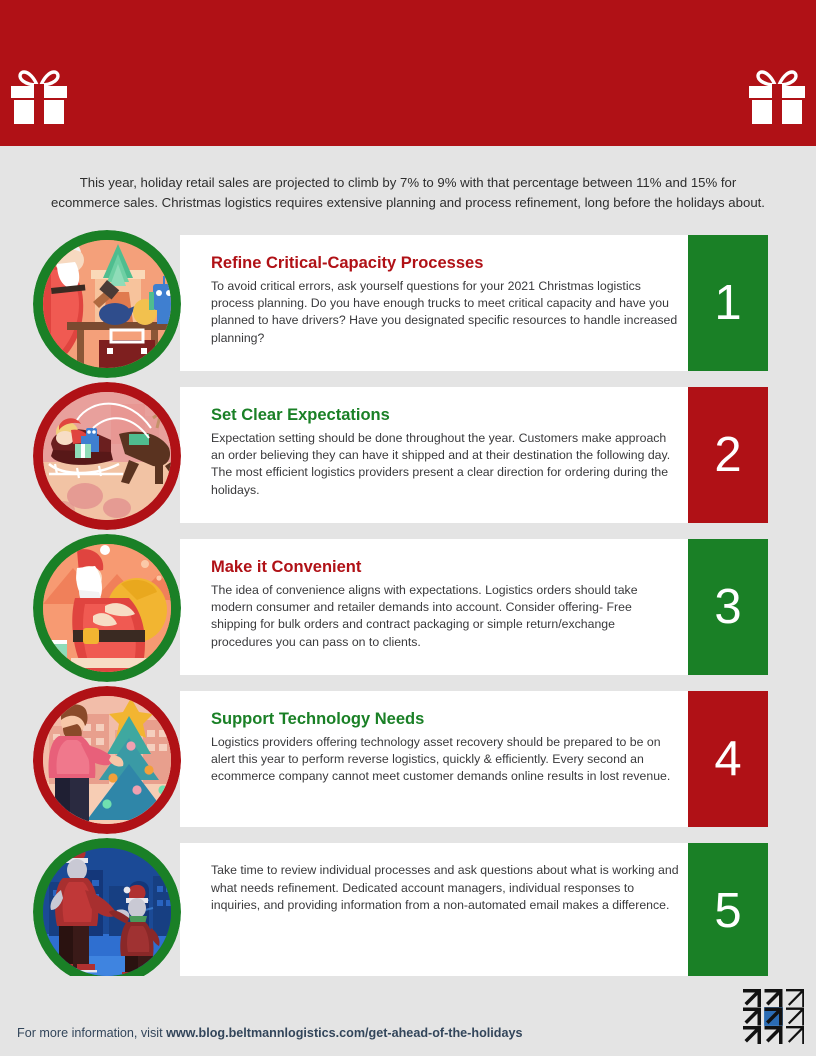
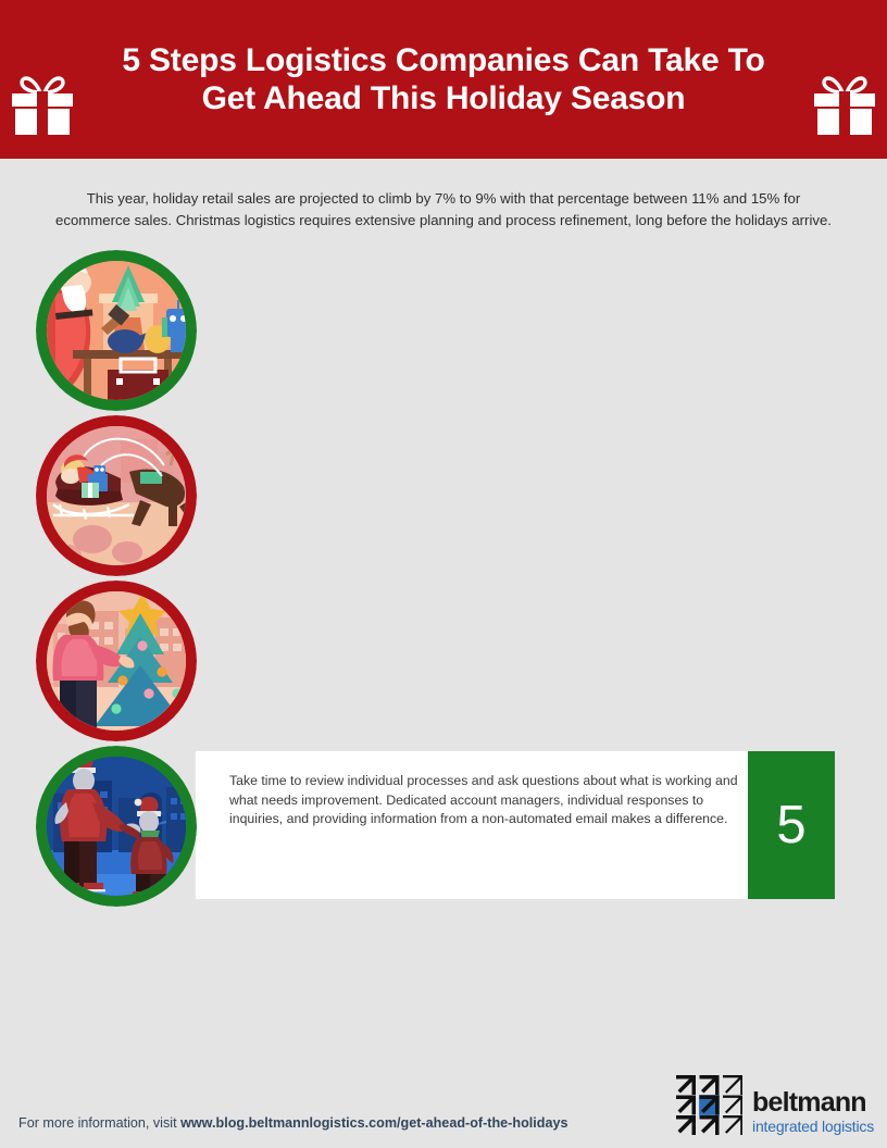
+ 5 Steps Logistics Companies Can Take To Get Ahead This Holiday Season
- This year, holiday retail sales are projected to climb by 7% to 9% with that percentage between 11% and 15% for ecommerce sales. Christmas logistics requires extensive planning and process refinement, long before the holidays about.
+ This year, holiday retail sales are projected to climb by 7% to 9% with that percentage between 11% and 15% for ecommerce sales. Christmas logistics requires extensive planning and process refinement, long before the holidays arrive.
- Refine Critical-Capacity Processes
- To avoid critical errors, ask yourself questions for your 2021 Christmas logistics process planning. Do you have enough trucks to meet critical capacity and have you planned to have drivers? Have you designated specific resources to handle increased planning?
- 1
- Set Clear Expectations
- Expectation setting should be done throughout the year. Customers make approach an order believing they can have it shipped and at their destination the following day. The most efficient logistics providers present a clear direction for ordering during the holidays.
- 2
- Make it Convenient
- The idea of convenience aligns with expectations. Logistics orders should take modern consumer and retailer demands into account. Consider offering- Free shipping for bulk orders and contract packaging or simple return/exchange procedures you can pass on to clients.
- 3
- Support Technology Needs
- Logistics providers offering technology asset recovery should be prepared to be on alert this year to perform reverse logistics, quickly & efficiently. Every second an ecommerce company cannot meet customer demands online results in lost revenue.
- 4
- Take time to review individual processes and ask questions about what is working and what needs refinement. Dedicated account managers, individual responses to inquiries, and providing information from a non-automated email makes a difference.
+ Take time to review individual processes and ask questions about what is working and what needs improvement. Dedicated account managers, individual responses to inquiries, and providing information from a non-automated email makes a difference.
  5
  For more information, visit www.blog.beltmannlogistics.com/get-ahead-of-the-holidays
+ beltmann
+ integrated logistics
